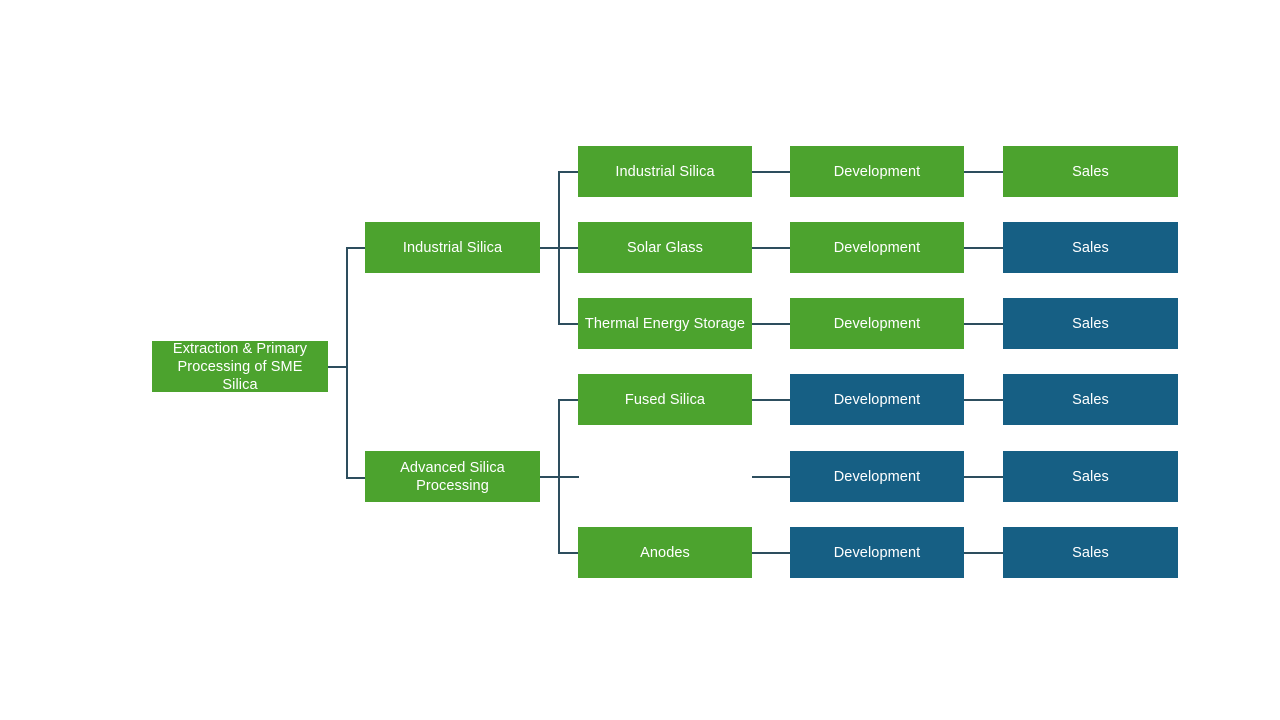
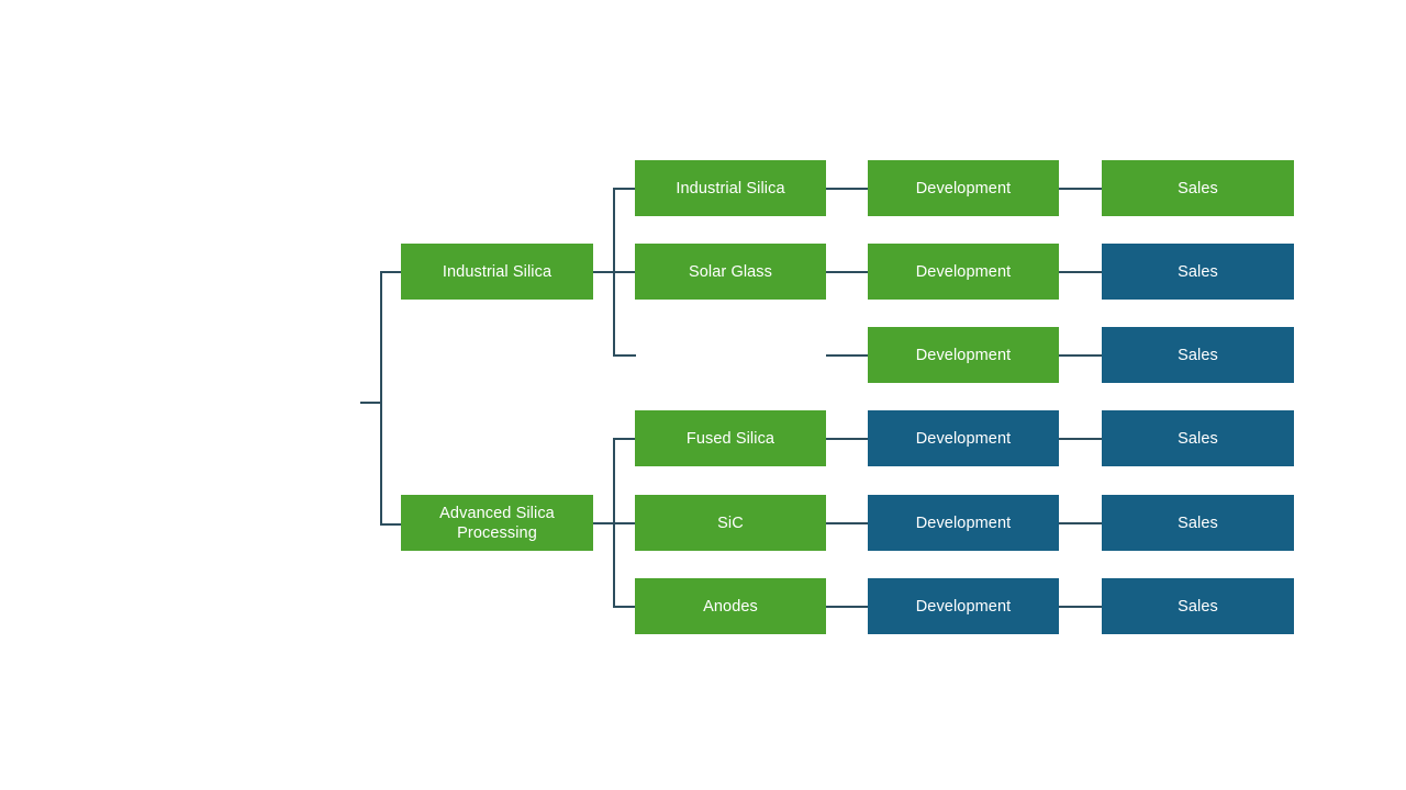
- Extraction & Primary
- Processing of SME Silica
  Industrial Silica
  Advanced Silica
  Processing
  Industrial Silica
  Development
  Sales
  Solar Glass
  Development
  Sales
- Thermal Energy Storage
  Development
  Sales
  Fused Silica
  Development
  Sales
+ SiC
  Development
  Sales
  Anodes
  Development
  Sales
